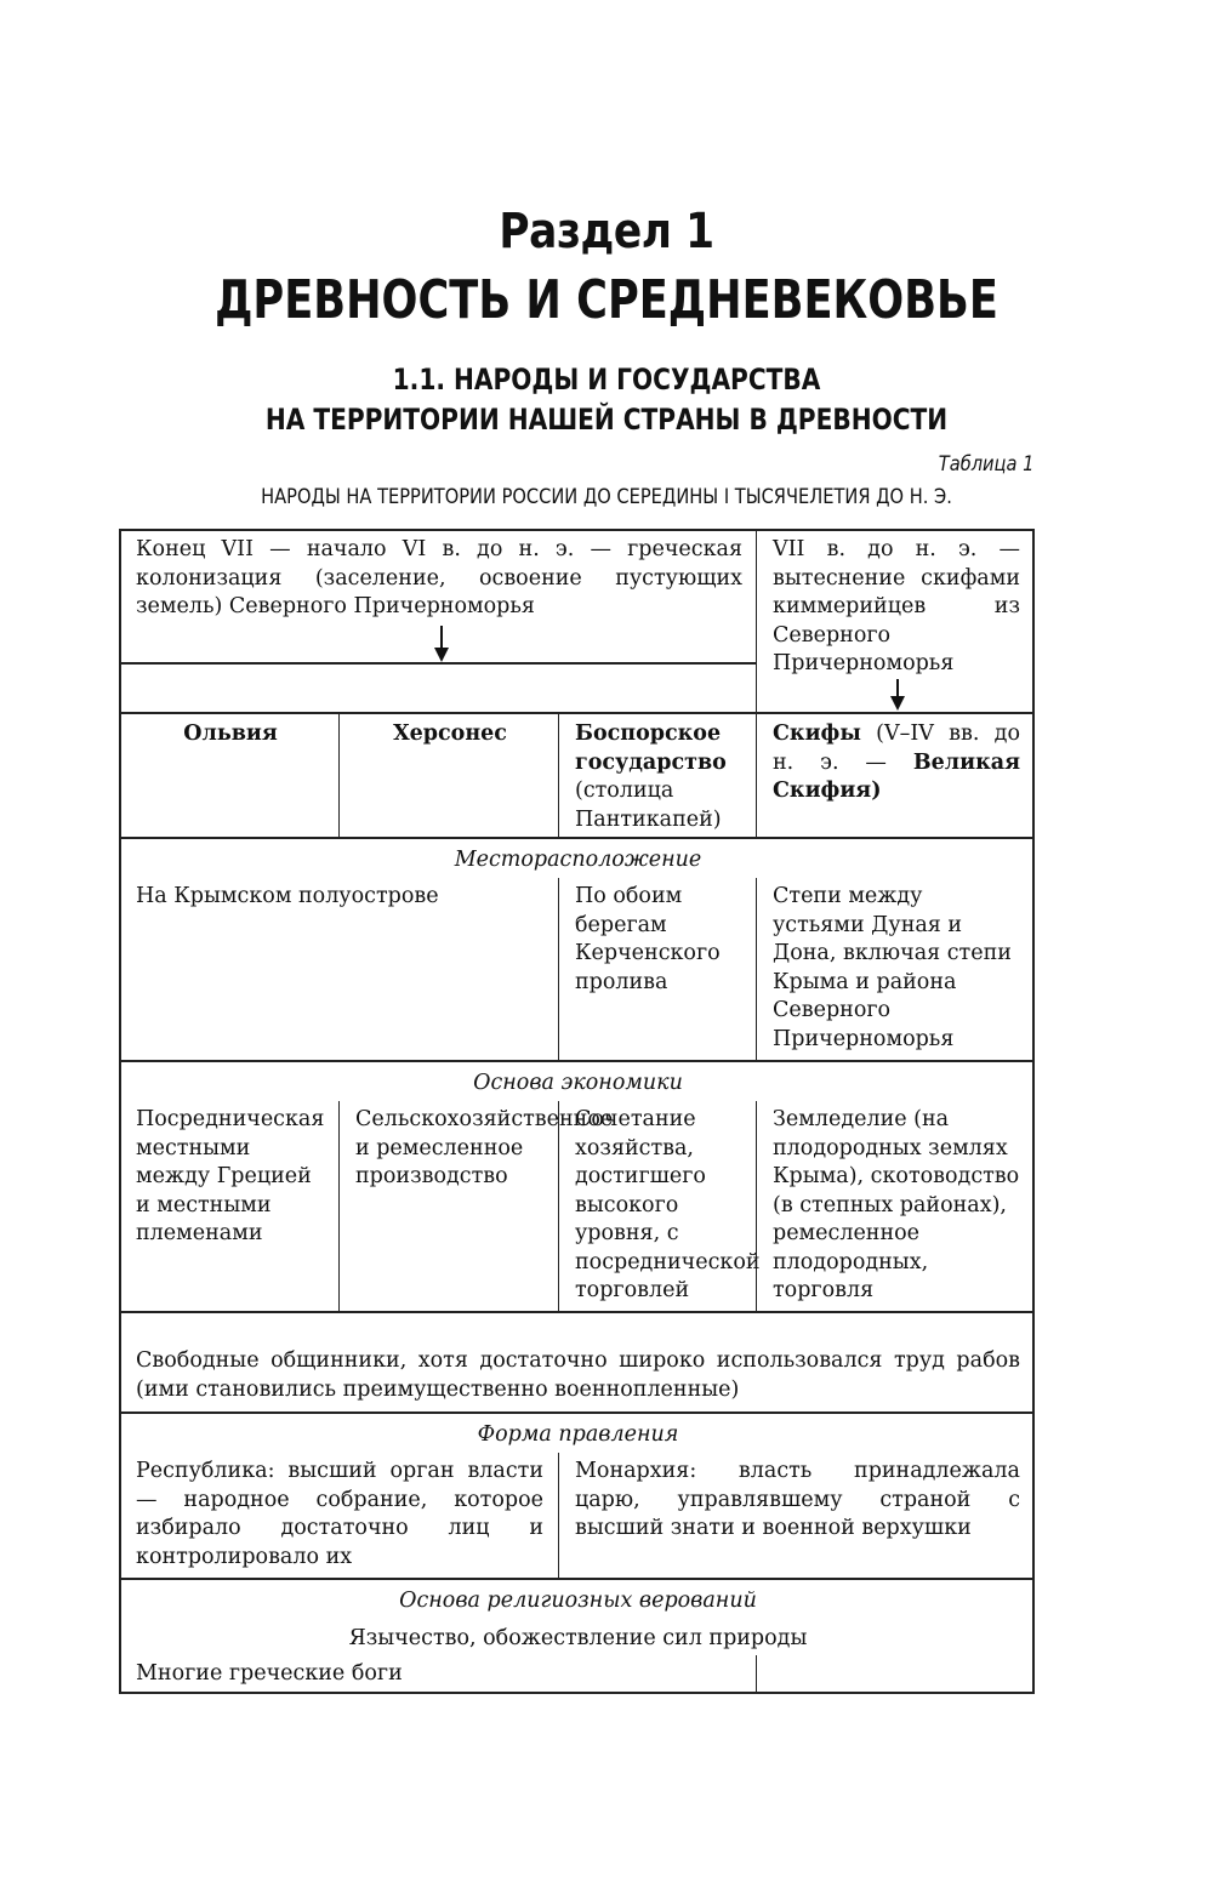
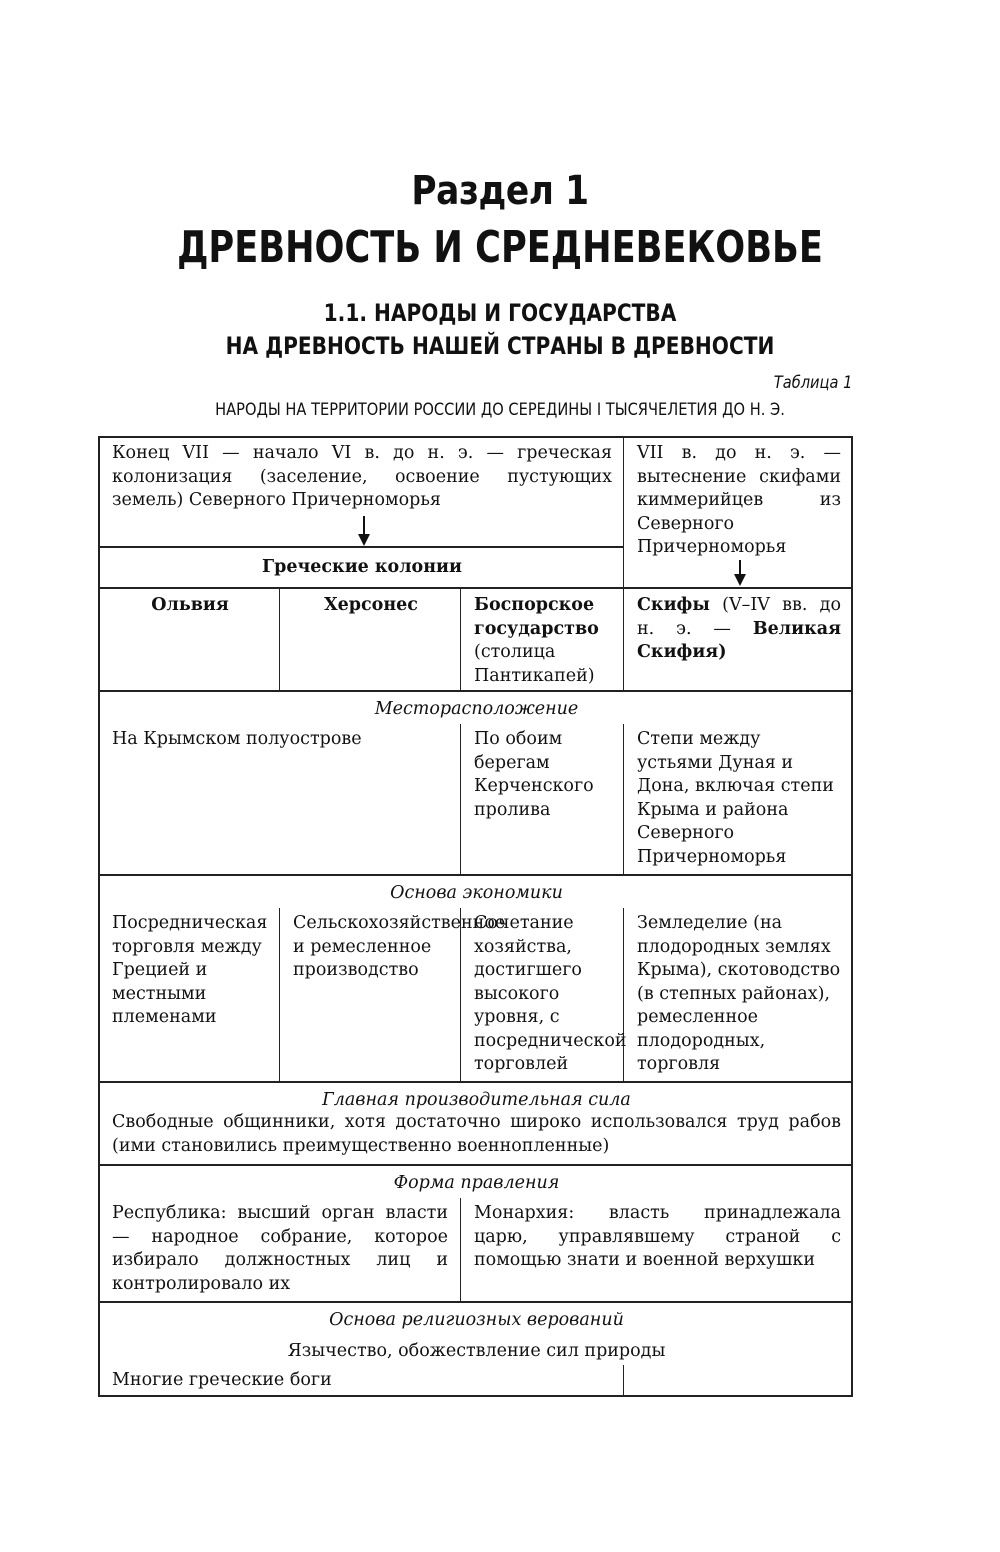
  Раздел 1
  ДРЕВНОСТЬ И СРЕДНЕВЕКОВЬЕ
  1.1. НАРОДЫ И ГОСУДАРСТВА
- НА ТЕРРИТОРИИ НАШЕЙ СТРАНЫ В ДРЕВНОСТИ
+ НА ДРЕВНОСТЬ НАШЕЙ СТРАНЫ В ДРЕВНОСТИ
  Таблица 1
  НАРОДЫ НА ТЕРРИТОРИИ РОССИИ ДО СЕРЕДИНЫ I ТЫСЯЧЕЛЕТИЯ ДО Н. Э.
  Конец VII — начало VI в. до н. э. — греческая колонизация (заселение, освоение пустующих земель) Северного Причерноморья
+ Греческие колонии
  VII в. до н. э. — вытеснение скифами киммерийцев из Северного Причерноморья
  Ольвия
  Херсонес
  Боспорское государство
  (столица Пантикапей)
  Скифы (V–IV вв. до н. э. — Великая Скифия)
  Месторасположение
  На Крымском полуострове
  По обоим берегам Керченского пролива
  Степи между устьями Дуная и Дона, включая степи Крыма и района Северного Причерноморья
  Основа экономики
- Посредническая местными между Грецией и местными племенами
+ Посредническая торговля между Грецией и местными племенами
  Сельскохозяйстве и ремесленное производство
  Сочетание хозяйства, достигшего высокого уровня, с посреднической торговлей
  Земледелие (на плодородных землях Крыма), скотоводство (в степных районах), ремесленное плодородных, торговля
+ Главная производительная сила
  Свободные общинники, хотя достаточно широко использовался труд рабов (ими становились преимущественно военнопленные)
  Форма правления
- Республика: высший орган власти — народное собрание, которое избирало достаточно лиц и контролировало их
+ Республика: высший орган власти — народное собрание, которое избирало должностных лиц и контролировало их
- Монархия: власть принадлежала царю, управлявшему страной с высший знати и военной верхушки
+ Монархия: власть принадлежала царю, управлявшему страной с помощью знати и военной верхушки
  Основа религиозных верований
  Язычество, обожествление сил природы
  Многие греческие боги
